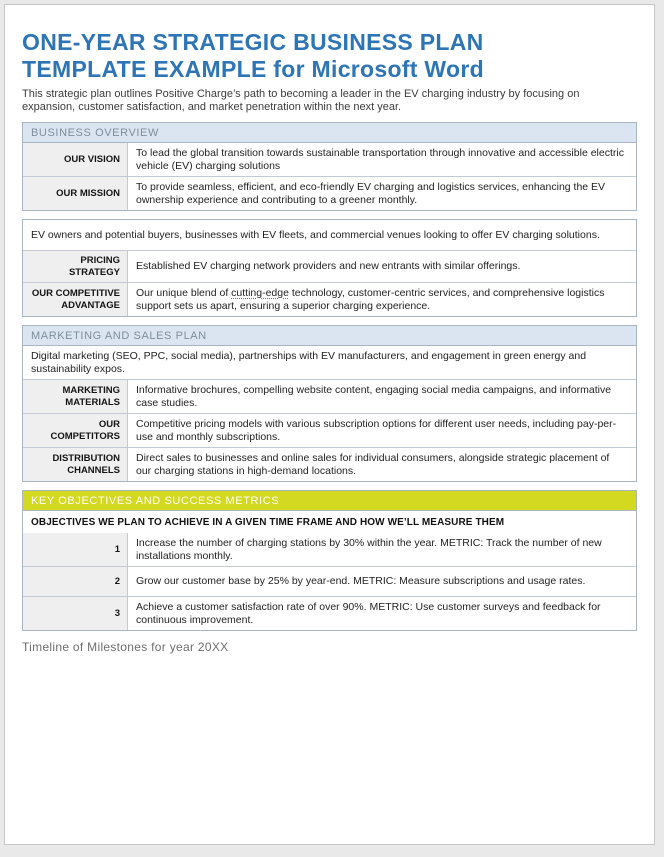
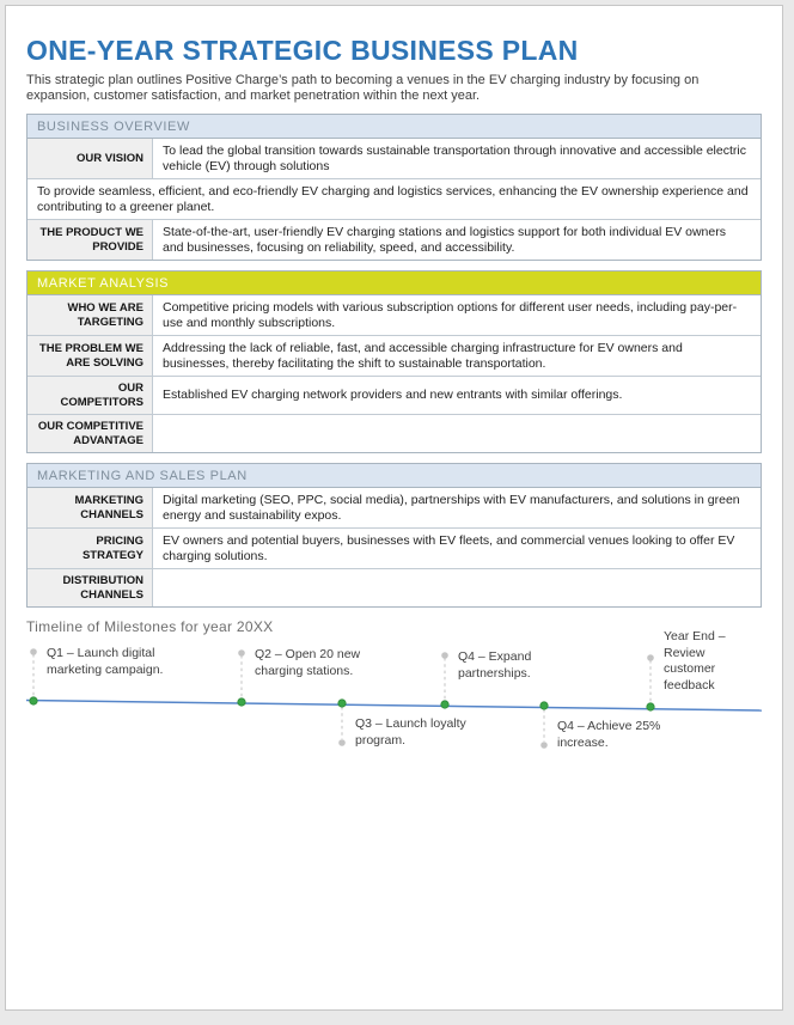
  ONE-YEAR STRATEGIC BUSINESS PLAN
- TEMPLATE EXAMPLE for Microsoft Word
- This strategic plan outlines Positive Charge’s path to becoming a leader in the EV charging industry by focusing on expansion, customer satisfaction, and market penetration within the next year.
+ This strategic plan outlines Positive Charge’s path to becoming a venues in the EV charging industry by focusing on expansion, customer satisfaction, and market penetration within the next year.
  BUSINESS OVERVIEW
  OUR VISION
- To lead the global transition towards sustainable transportation through innovative and accessible electric vehicle (EV) charging solutions
+ To lead the global transition towards sustainable transportation through innovative and accessible electric vehicle (EV) through solutions
- OUR MISSION
- To provide seamless, efficient, and eco-friendly EV charging and logistics services, enhancing the EV ownership experience and contributing to a greener monthly.
+ To provide seamless, efficient, and eco-friendly EV charging and logistics services, enhancing the EV ownership experience and contributing to a greener planet.
+ THE PRODUCT WE PROVIDE
+ State-of-the-art, user-friendly EV charging stations and logistics support for both individual EV owners and businesses, focusing on reliability, speed, and accessibility.
+ MARKET ANALYSIS
+ WHO WE ARE TARGETING
- EV owners and potential buyers, businesses with EV fleets, and commercial venues looking to offer EV charging solutions.
+ Competitive pricing models with various subscription options for different user needs, including pay-per-use and monthly subscriptions.
+ THE PROBLEM WE ARE SOLVING
+ Addressing the lack of reliable, fast, and accessible charging infrastructure for EV owners and businesses, thereby facilitating the shift to sustainable transportation.
- PRICING STRATEGY
+ OUR COMPETITORS
  Established EV charging network providers and new entrants with similar offerings.
  OUR COMPETITIVE ADVANTAGE
- Our unique blend of cutting-edge technology, customer-centric services, and comprehensive logistics support sets us apart, ensuring a superior charging experience.
  MARKETING AND SALES PLAN
+ MARKETING CHANNELS
- Digital marketing (SEO, PPC, social media), partnerships with EV manufacturers, and engagement in green energy and sustainability expos.
+ Digital marketing (SEO, PPC, social media), partnerships with EV manufacturers, and solutions in green energy and sustainability expos.
- MARKETING MATERIALS
- Informative brochures, compelling website content, engaging social media campaigns, and informative case studies.
- OUR COMPETITORS
+ PRICING STRATEGY
- Competitive pricing models with various subscription options for different user needs, including pay-per-use and monthly subscriptions.
+ EV owners and potential buyers, businesses with EV fleets, and commercial venues looking to offer EV charging solutions.
  DISTRIBUTION CHANNELS
- Direct sales to businesses and online sales for individual consumers, alongside strategic placement of our charging stations in high-demand locations.
- KEY OBJECTIVES AND SUCCESS METRICS
- OBJECTIVES WE PLAN TO ACHIEVE IN A GIVEN TIME FRAME AND HOW WE’LL MEASURE THEM
- 1
- Increase the number of charging stations by 30% within the year. METRIC: Track the number of new installations monthly.
- 2
- Grow our customer base by 25% by year-end. METRIC: Measure subscriptions and usage rates.
- 3
- Achieve a customer satisfaction rate of over 90%. METRIC: Use customer surveys and feedback for continuous improvement.
  Timeline of Milestones for year 20XX
+ Q1 – Launch digital marketing campaign.
+ Q2 – Open 20 new charging stations.
+ Q3 – Launch loyalty program.
+ Q4 – Expand partnerships.
+ Q4 – Achieve 25% increase.
+ Year End – Review customer feedback
